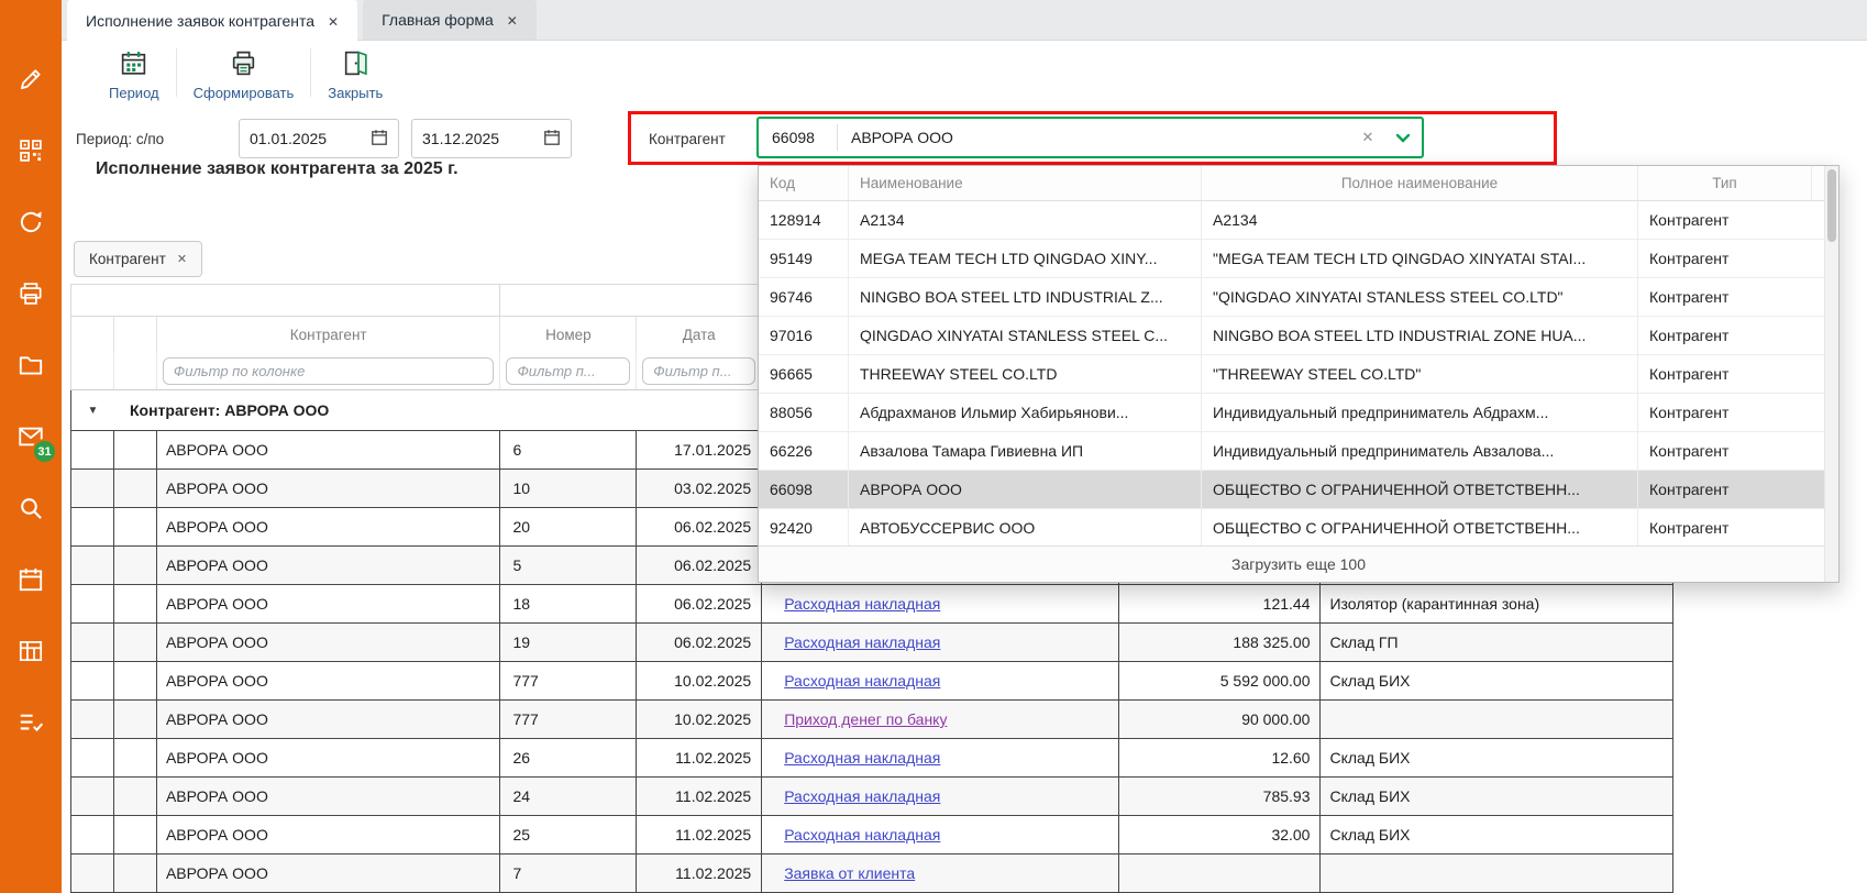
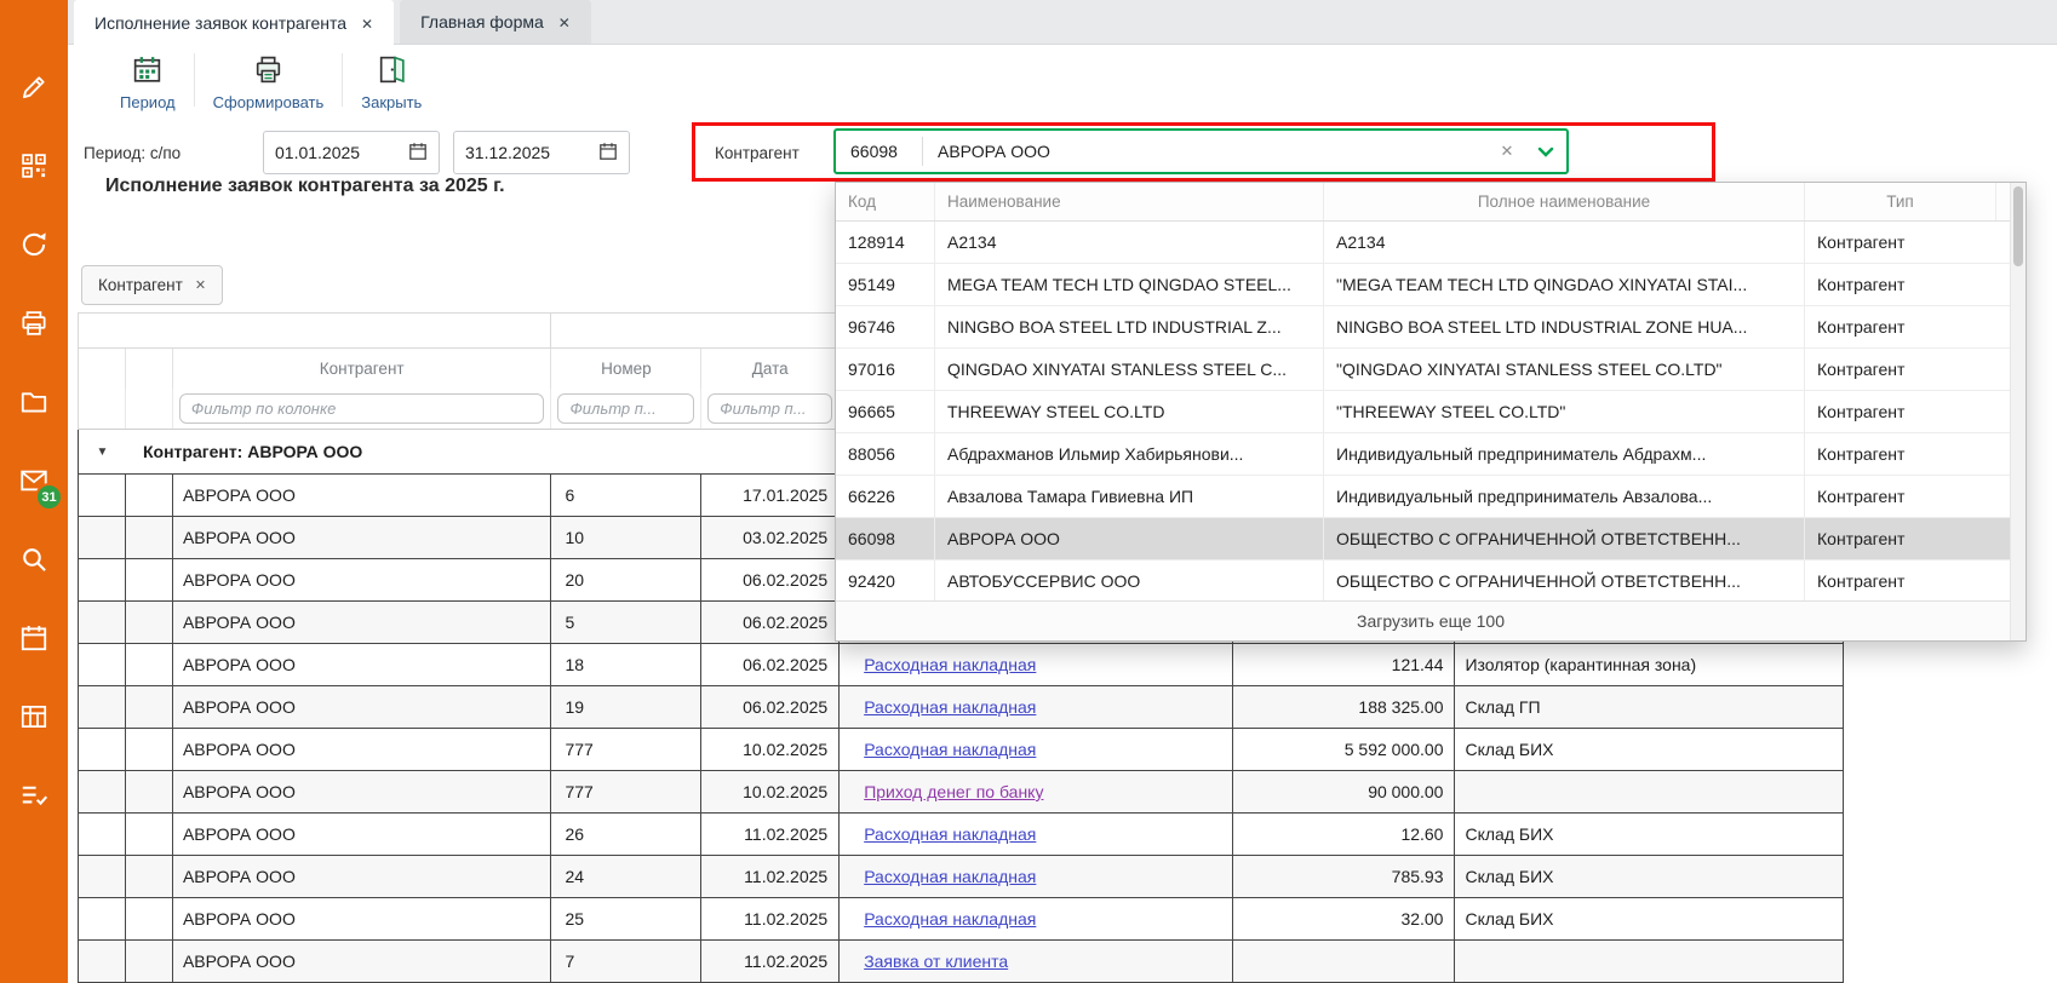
  31
  Исполнение заявок контрагента
  ✕
  Главная форма
  ✕
  Период
  Сформировать
  Закрыть
  Период: с/по
  01.01.2025
  31.12.2025
  Контрагент
  66098
  АВРОРА ООО
  ✕
  Исполнение заявок контрагента за 2025 г.
  Контрагент
  ✕
  Контрагент
  Номер
  Дата
  Фильтр по колонке
  Фильтр п...
  Фильтр п...
  ▼
  Контрагент: АВРОРА ООО
  АВРОРА ООО
  6
  17.01.2025
  АВРОРА ООО
  10
  03.02.2025
  АВРОРА ООО
  20
  06.02.2025
  АВРОРА ООО
  5
  06.02.2025
  АВРОРА ООО
  18
  06.02.2025
  Расходная накладная
  121.44
  Изолятор (карантинная зона)
  АВРОРА ООО
  19
  06.02.2025
  Расходная накладная
  188 325.00
  Склад ГП
  АВРОРА ООО
  777
  10.02.2025
  Расходная накладная
  5 592 000.00
  Склад БИХ
  АВРОРА ООО
  777
  10.02.2025
  Приход денег по банку
  90 000.00
  АВРОРА ООО
  26
  11.02.2025
  Расходная накладная
  12.60
  Склад БИХ
  АВРОРА ООО
  24
  11.02.2025
  Расходная накладная
  785.93
  Склад БИХ
  АВРОРА ООО
  25
  11.02.2025
  Расходная накладная
  32.00
  Склад БИХ
  АВРОРА ООО
  7
  11.02.2025
  Заявка от клиента
  Код
  Наименование
  Полное наименование
  Тип
  128914
  A2134
  A2134
  Контрагент
  95149
- MEGA TEAM TECH LTD QINGDAO XINY...
+ MEGA TEAM TECH LTD QINGDAO STEEL...
  "MEGA TEAM TECH LTD QINGDAO XINYATAI STAI...
  Контрагент
  96746
  NINGBO BOA STEEL LTD INDUSTRIAL Z...
- "QINGDAO XINYATAI STANLESS STEEL CO.LTD"
+ NINGBO BOA STEEL LTD INDUSTRIAL ZONE HUA...
  Контрагент
  97016
  QINGDAO XINYATAI STANLESS STEEL C...
- NINGBO BOA STEEL LTD INDUSTRIAL ZONE HUA...
+ "QINGDAO XINYATAI STANLESS STEEL CO.LTD"
  Контрагент
  96665
  THREEWAY STEEL CO.LTD
  "THREEWAY STEEL CO.LTD"
  Контрагент
  88056
  Абдрахманов Ильмир Хабирьянови...
  Индивидуальный предприниматель Абдрахм...
  Контрагент
  66226
  Авзалова Тамара Гивиевна ИП
  Индивидуальный предприниматель Авзалова...
  Контрагент
  66098
  АВРОРА ООО
  ОБЩЕСТВО С ОГРАНИЧЕННОЙ ОТВЕТСТВЕНН...
  Контрагент
  92420
  АВТОБУССЕРВИС ООО
  ОБЩЕСТВО С ОГРАНИЧЕННОЙ ОТВЕТСТВЕНН...
  Контрагент
  Загрузить еще 100
